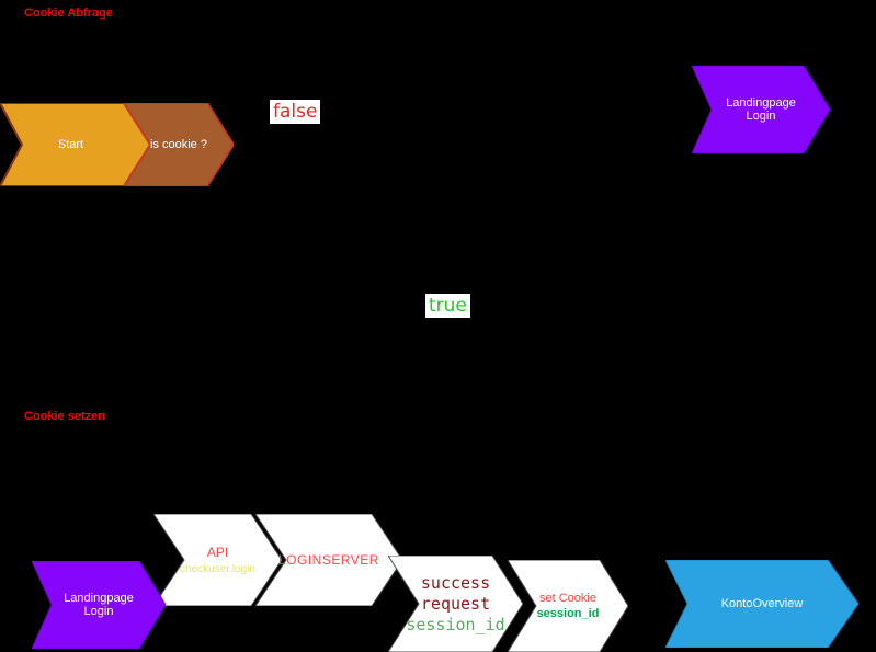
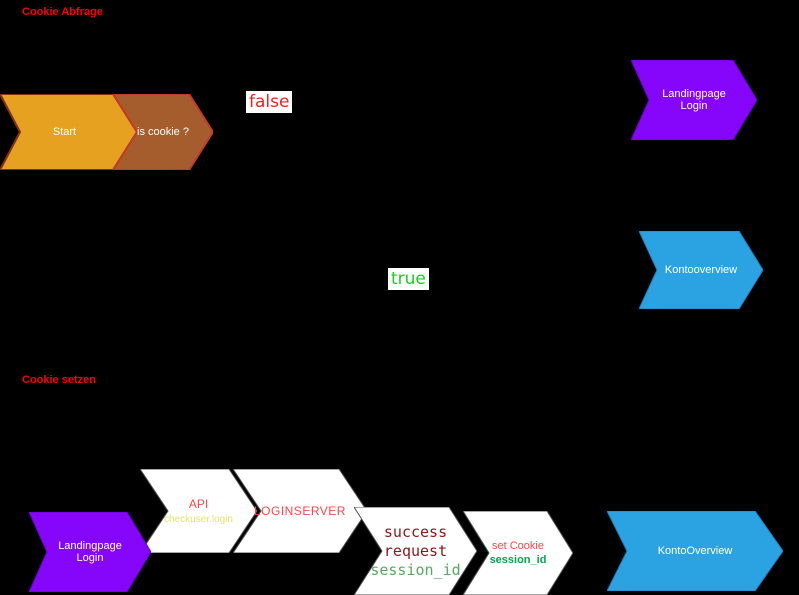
  Cookie Abfrage
  Cookie setzen
  false
  true
  Start
  is cookie ?
  Landingpage
  Login
+ Kontooverview
  API
  checkuser.login
  LOGINSERVER
  success
  request
  session_id
  set Cookie
  session_id
  Landingpage
  Login
  KontoOverview
